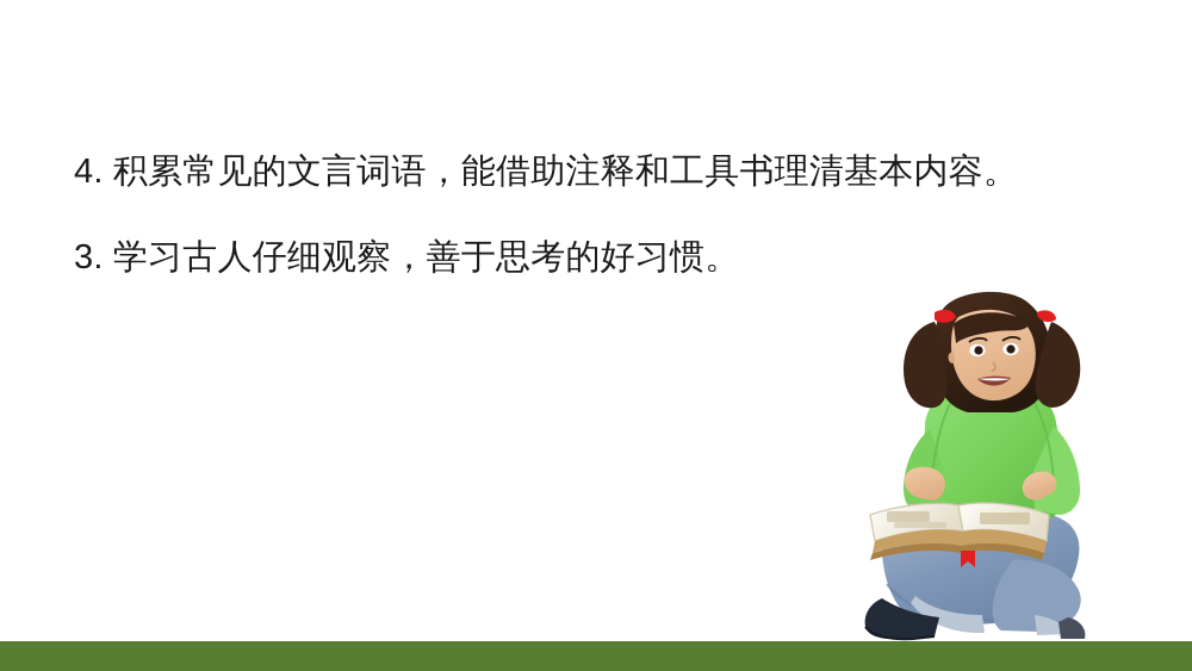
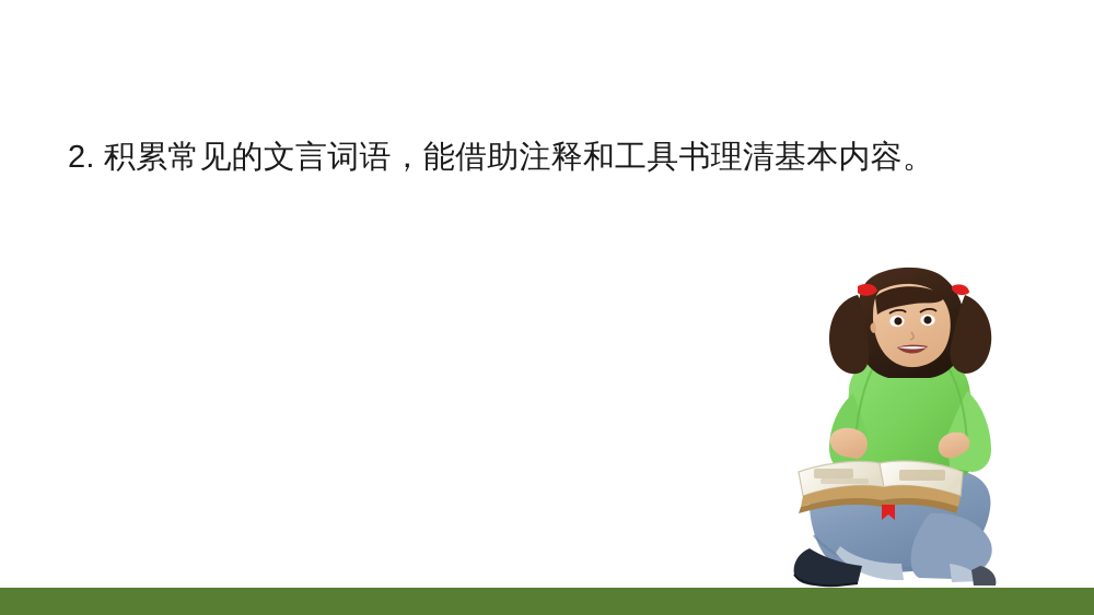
- 4. 积累常见的文言词语，能借助注释和工具书理清基本内容。
+ 2. 积累常见的文言词语，能借助注释和工具书理清基本内容。
- 3. 学习古人仔细观察，善于思考的好习惯。
